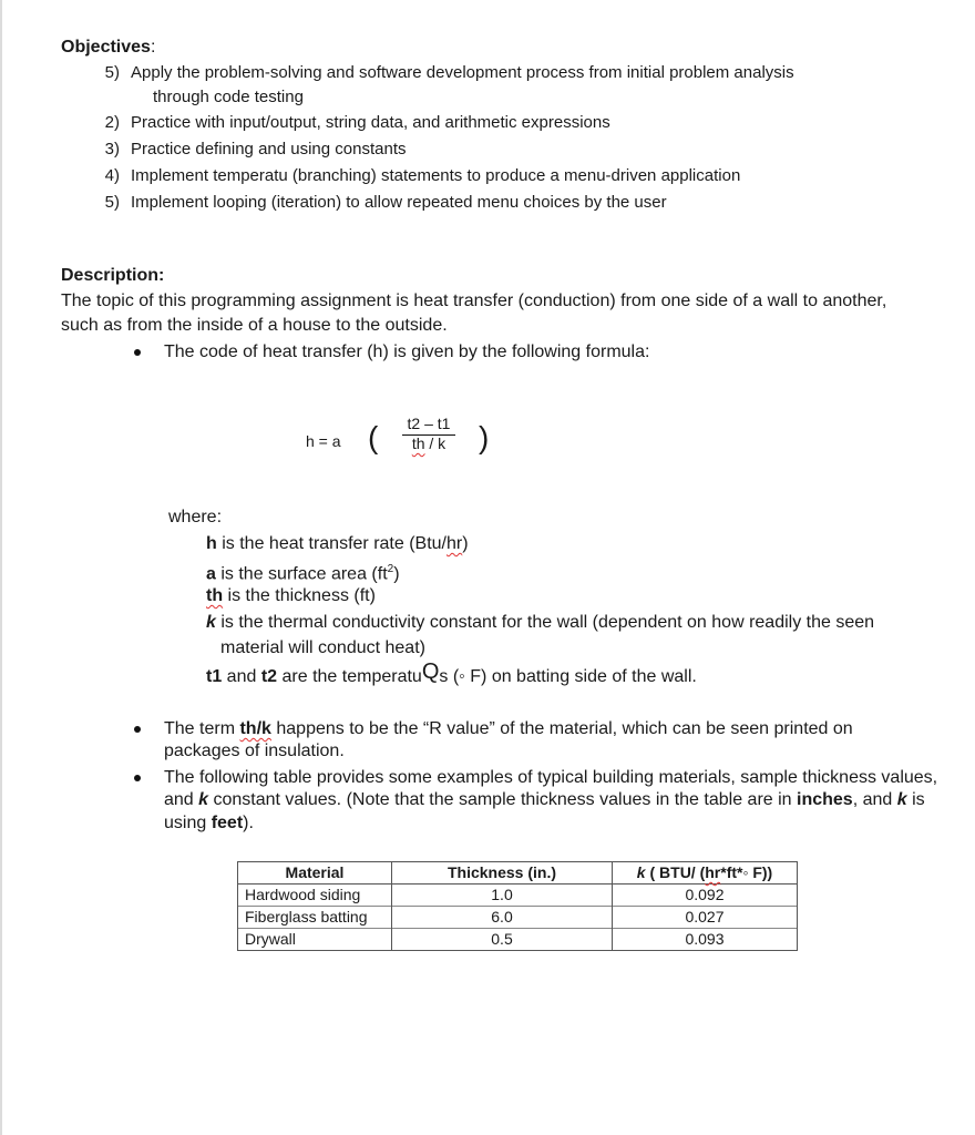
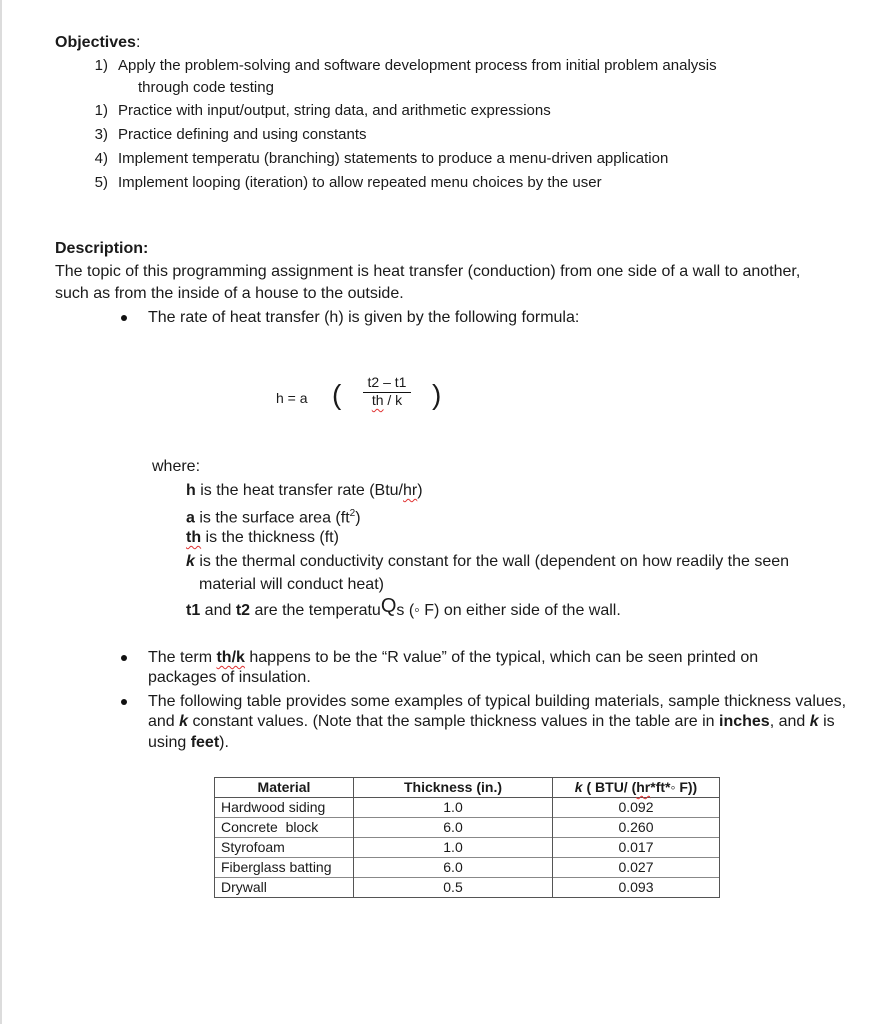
  Objectives:
- 5) Apply the problem-solving and software development process from initial problem analysis
+ 1) Apply the problem-solving and software development process from initial problem analysis
  through code testing
- 2) Practice with input/output, string data, and arithmetic expressions
+ 1) Practice with input/output, string data, and arithmetic expressions
  3) Practice defining and using constants
  4) Implement temperatu (branching) statements to produce a menu-driven application
  5) Implement looping (iteration) to allow repeated menu choices by the user
  Description:
  The topic of this programming assignment is heat transfer (conduction) from one side of a wall to another,
  such as from the inside of a house to the outside.
- The code of heat transfer (h) is given by the following formula:
+ The rate of heat transfer (h) is given by the following formula:
  h = a
  (
  t2 – t1
  th / k
  )
  where:
  h is the heat transfer rate (Btu/hr)
  a is the surface area (ft2)
  th is the thickness (ft)
  k is the thermal conductivity constant for the wall (dependent on how readily the seen
  material will conduct heat)
- t1 and t2 are the temperatuQs (◦ F) on batting side of the wall.
+ t1 and t2 are the temperatuQs (◦ F) on either side of the wall.
- The term th/k happens to be the “R value” of the material, which can be seen printed on
+ The term th/k happens to be the “R value” of the typical, which can be seen printed on
  packages of insulation.
  The following table provides some examples of typical building materials, sample thickness values,
  and k constant values. (Note that the sample thickness values in the table are in inches, and k is
  using feet).
  Material	Thickness (in.)	k ( BTU/ (hr*ft*◦ F))
  Hardwood siding	1.0	0.092
+ Concrete block	6.0	0.260
+ Styrofoam	1.0	0.017
  Fiberglass batting	6.0	0.027
  Drywall	0.5	0.093
